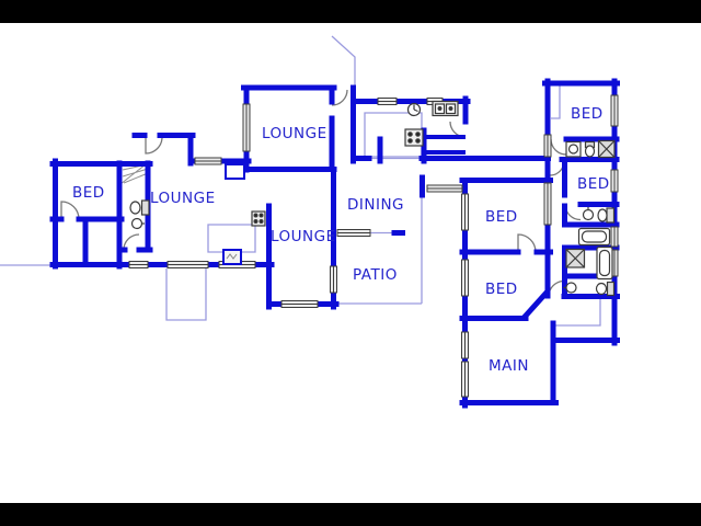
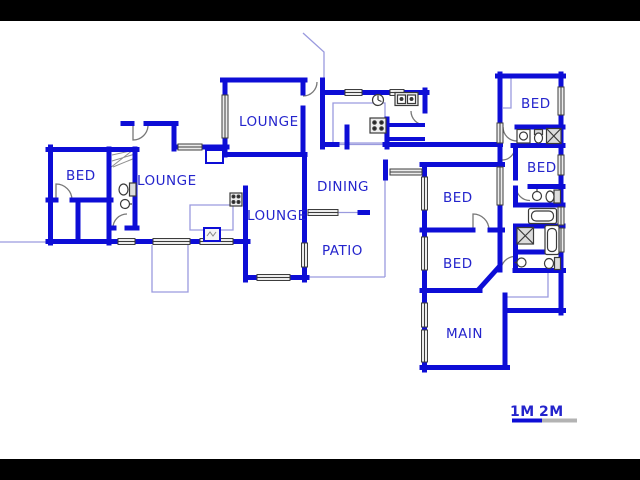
  BED
  LOUNGE
  LOUNGE
  LOUNGE
  DINING
  PATIO
  BED
  BED
  MAIN
  BED
  BED
+ 1M
+ 2M
